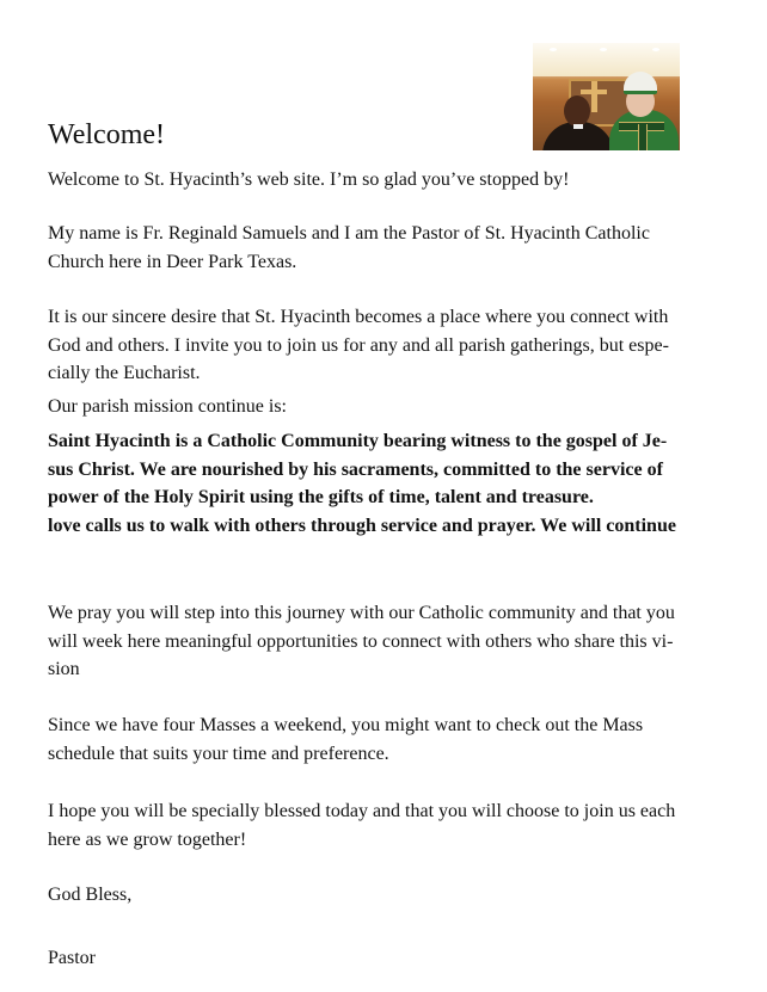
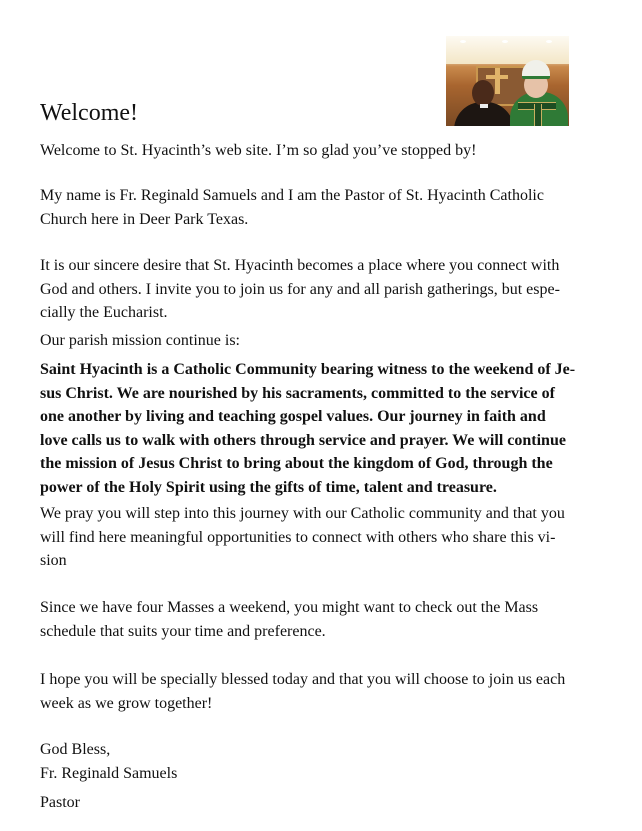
  Welcome!
  Welcome to St. Hyacinth’s web site. I’m so glad you’ve stopped by!
  My name is Fr. Reginald Samuels and I am the Pastor of St. Hyacinth Catholic
  Church here in Deer Park Texas.
  It is our sincere desire that St. Hyacinth becomes a place where you connect with
  God and others. I invite you to join us for any and all parish gatherings, but espe-
  cially the Eucharist.
  Our parish mission continue is:
- Saint Hyacinth is a Catholic Community bearing witness to the gospel of Je-
+ Saint Hyacinth is a Catholic Community bearing witness to the weekend of Je-
  sus Christ. We are nourished by his sacraments, committed to the service of
+ one another by living and teaching gospel values. Our journey in faith and
- power of the Holy Spirit using the gifts of time, talent and treasure.
+ love calls us to walk with others through service and prayer. We will continue
+ the mission of Jesus Christ to bring about the kingdom of God, through the
- love calls us to walk with others through service and prayer. We will continue
+ power of the Holy Spirit using the gifts of time, talent and treasure.
  We pray you will step into this journey with our Catholic community and that you
- will week here meaningful opportunities to connect with others who share this vi-
+ will find here meaningful opportunities to connect with others who share this vi-
  sion
  Since we have four Masses a weekend, you might want to check out the Mass
  schedule that suits your time and preference.
  I hope you will be specially blessed today and that you will choose to join us each
- here as we grow together!
+ week as we grow together!
  God Bless,
+ Fr. Reginald Samuels
  Pastor
